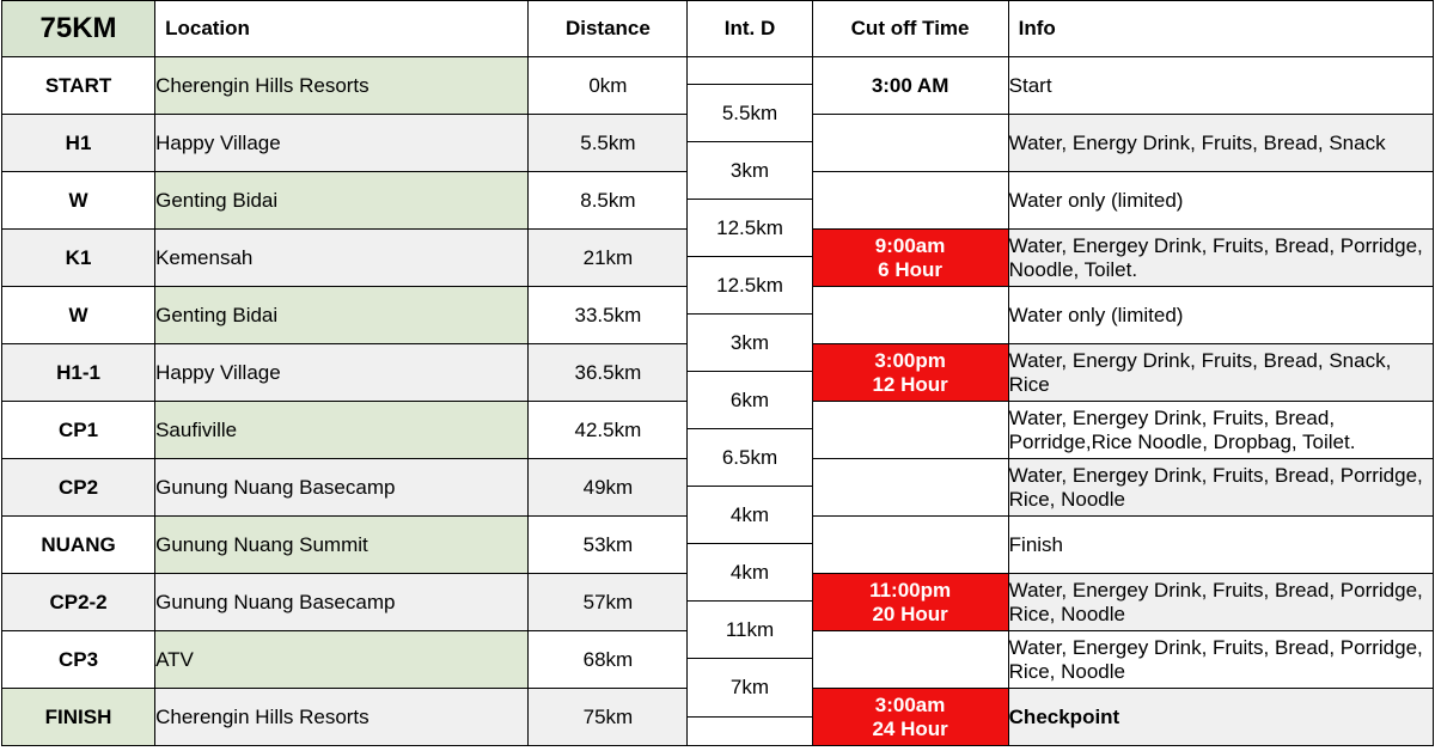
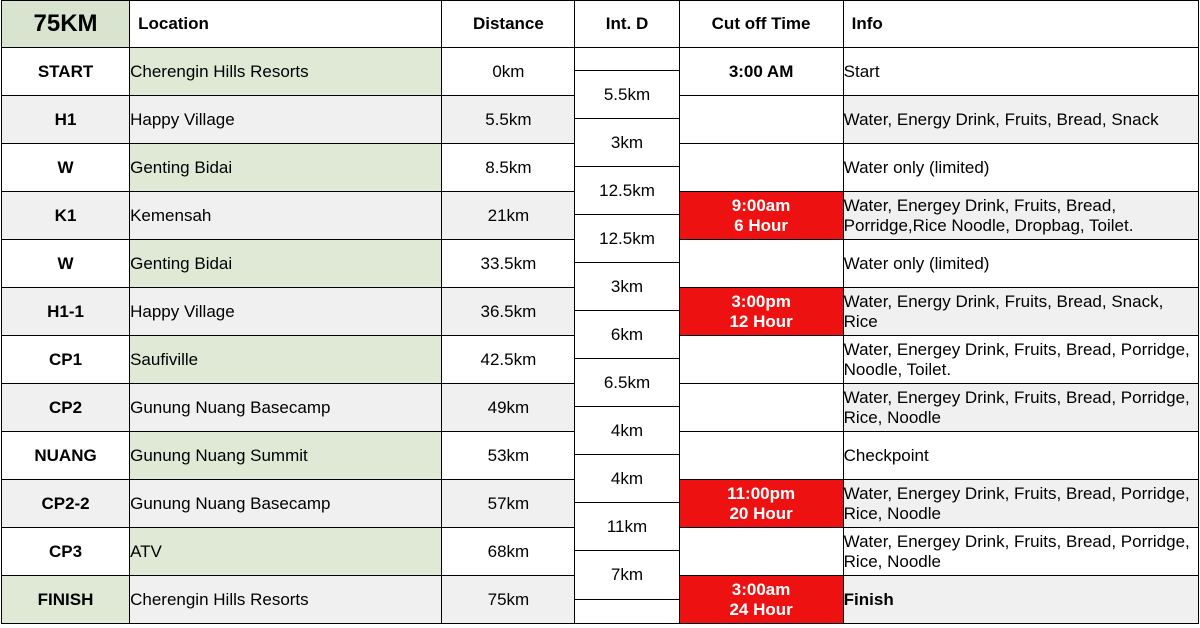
  75KM	Location	Distance	Int. D	Cut off Time	Info
  START	Cherengin Hills Resorts	0km		3:00 AM	Start
  5.5km
  H1	Happy Village	5.5km		Water, Energy Drink, Fruits, Bread, Snack
  3km
  W	Genting Bidai	8.5km		Water only (limited)
  12.5km
- K1	Kemensah	21km	9:00am6 Hour	Water, Energey Drink, Fruits, Bread, Porridge, Noodle, Toilet.
+ K1	Kemensah	21km	9:00am6 Hour	Water, Energey Drink, Fruits, Bread, Porridge,Rice Noodle, Dropbag, Toilet.
  12.5km
  W	Genting Bidai	33.5km		Water only (limited)
  3km
  H1-1	Happy Village	36.5km	3:00pm12 Hour	Water, Energy Drink, Fruits, Bread, Snack, Rice
  6km
- CP1	Saufiville	42.5km		Water, Energey Drink, Fruits, Bread, Porridge,Rice Noodle, Dropbag, Toilet.
+ CP1	Saufiville	42.5km		Water, Energey Drink, Fruits, Bread, Porridge, Noodle, Toilet.
  6.5km
  CP2	Gunung Nuang Basecamp	49km		Water, Energey Drink, Fruits, Bread, Porridge, Rice, Noodle
  4km
- NUANG	Gunung Nuang Summit	53km		Finish
+ NUANG	Gunung Nuang Summit	53km		Checkpoint
  4km
  CP2-2	Gunung Nuang Basecamp	57km	11:00pm20 Hour	Water, Energey Drink, Fruits, Bread, Porridge, Rice, Noodle
  11km
  CP3	ATV	68km		Water, Energey Drink, Fruits, Bread, Porridge, Rice, Noodle
  7km
- FINISH	Cherengin Hills Resorts	75km	3:00am24 Hour	Checkpoint
+ FINISH	Cherengin Hills Resorts	75km	3:00am24 Hour	Finish
